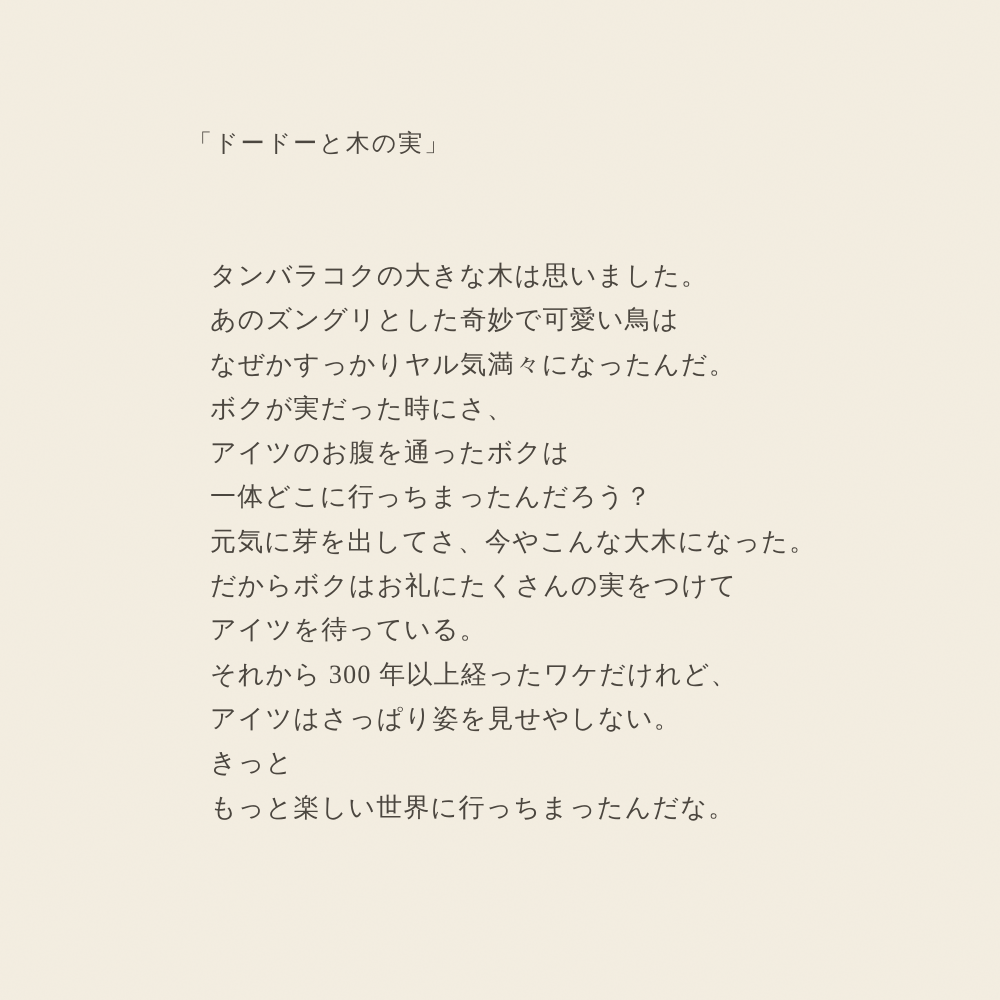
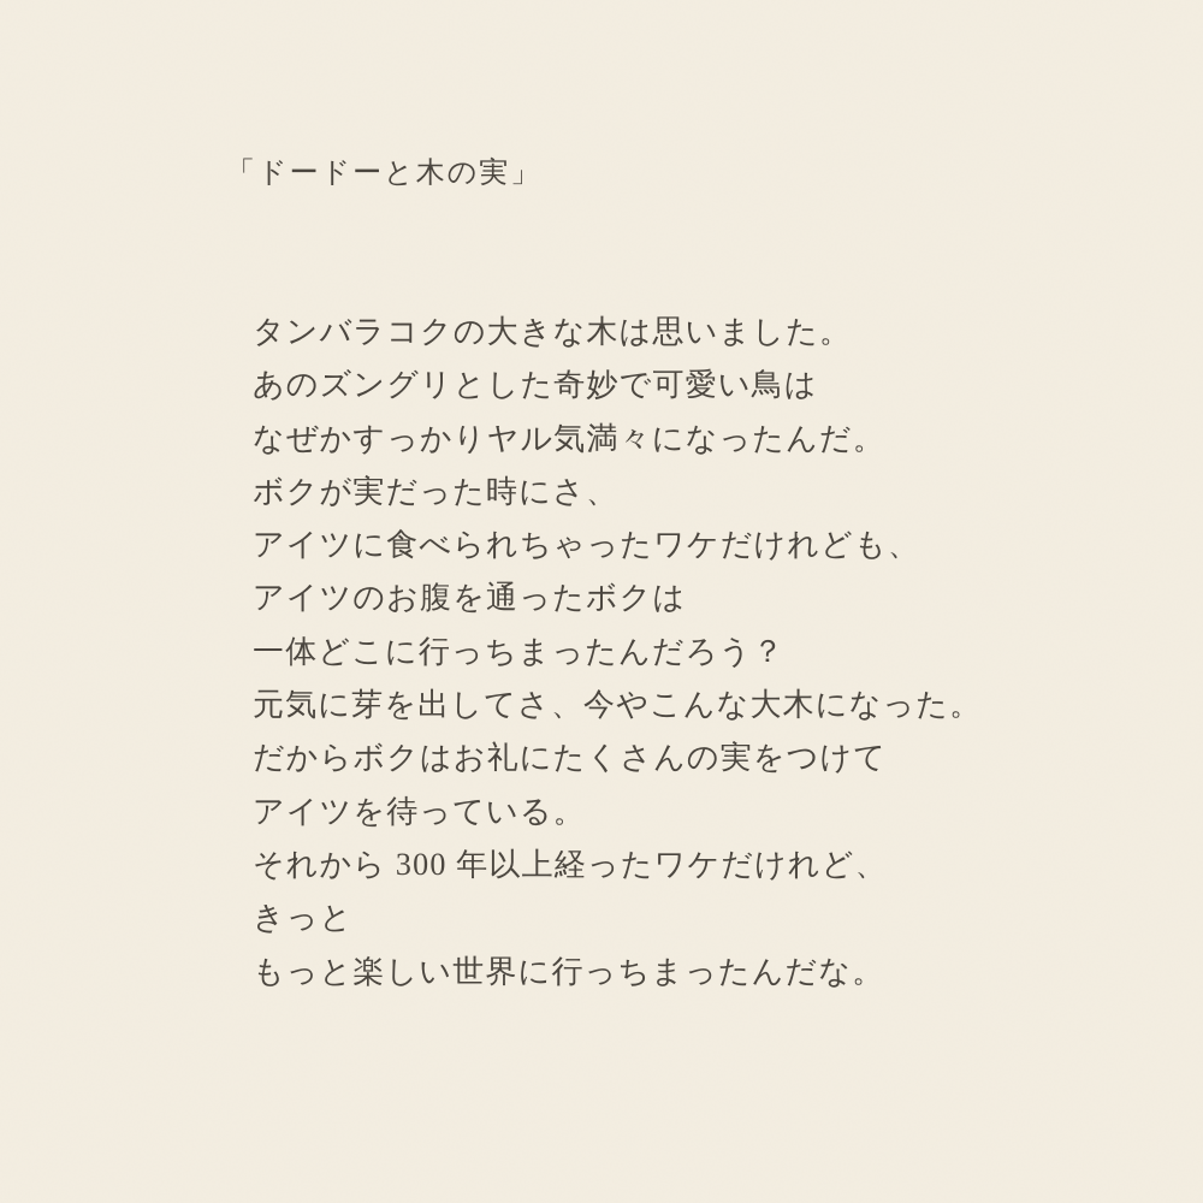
  「ドードーと木の実」
  タンバラコクの大きな木は思いました。
  あのズングリとした奇妙で可愛い鳥は
  なぜかすっかりヤル気満々になったんだ。
  ボクが実だった時にさ、
+ アイツに食べられちゃったワケだけれども、
  アイツのお腹を通ったボクは
  一体どこに行っちまったんだろう？
  元気に芽を出してさ、今やこんな大木になった。
  だからボクはお礼にたくさんの実をつけて
  アイツを待っている。
  それから 300 年以上経ったワケだけれど、
- アイツはさっぱり姿を見せやしない。
  きっと
  もっと楽しい世界に行っちまったんだな。
